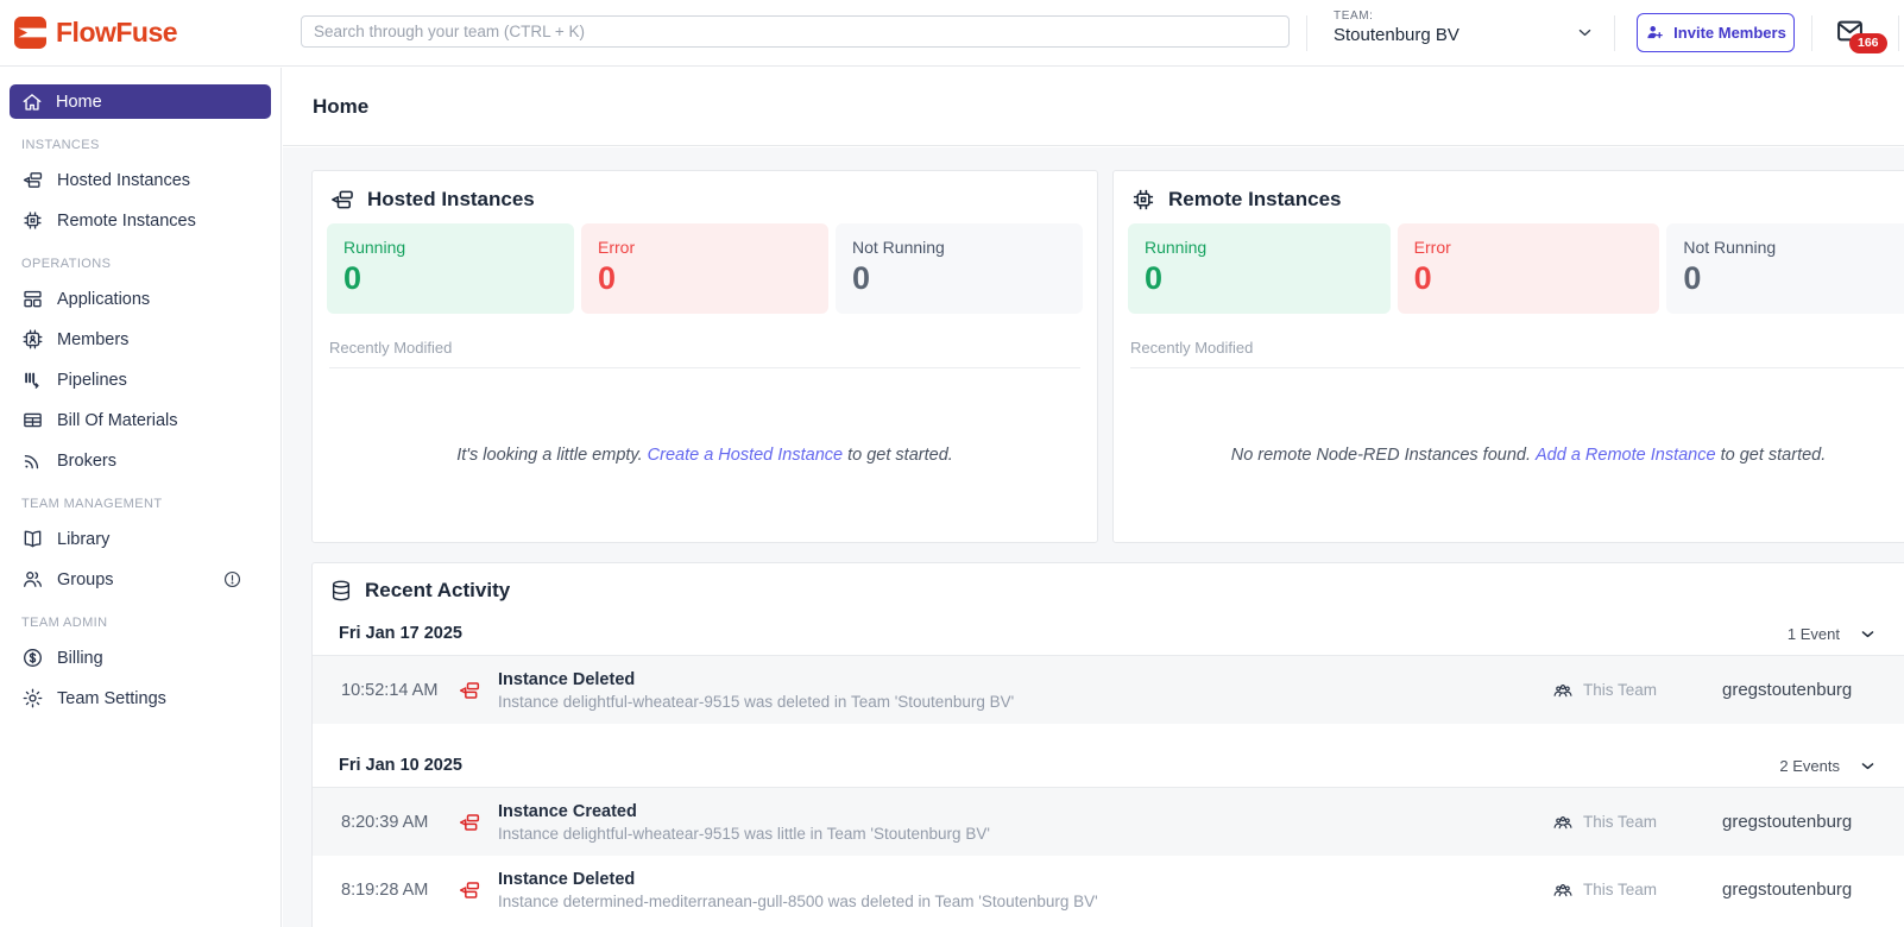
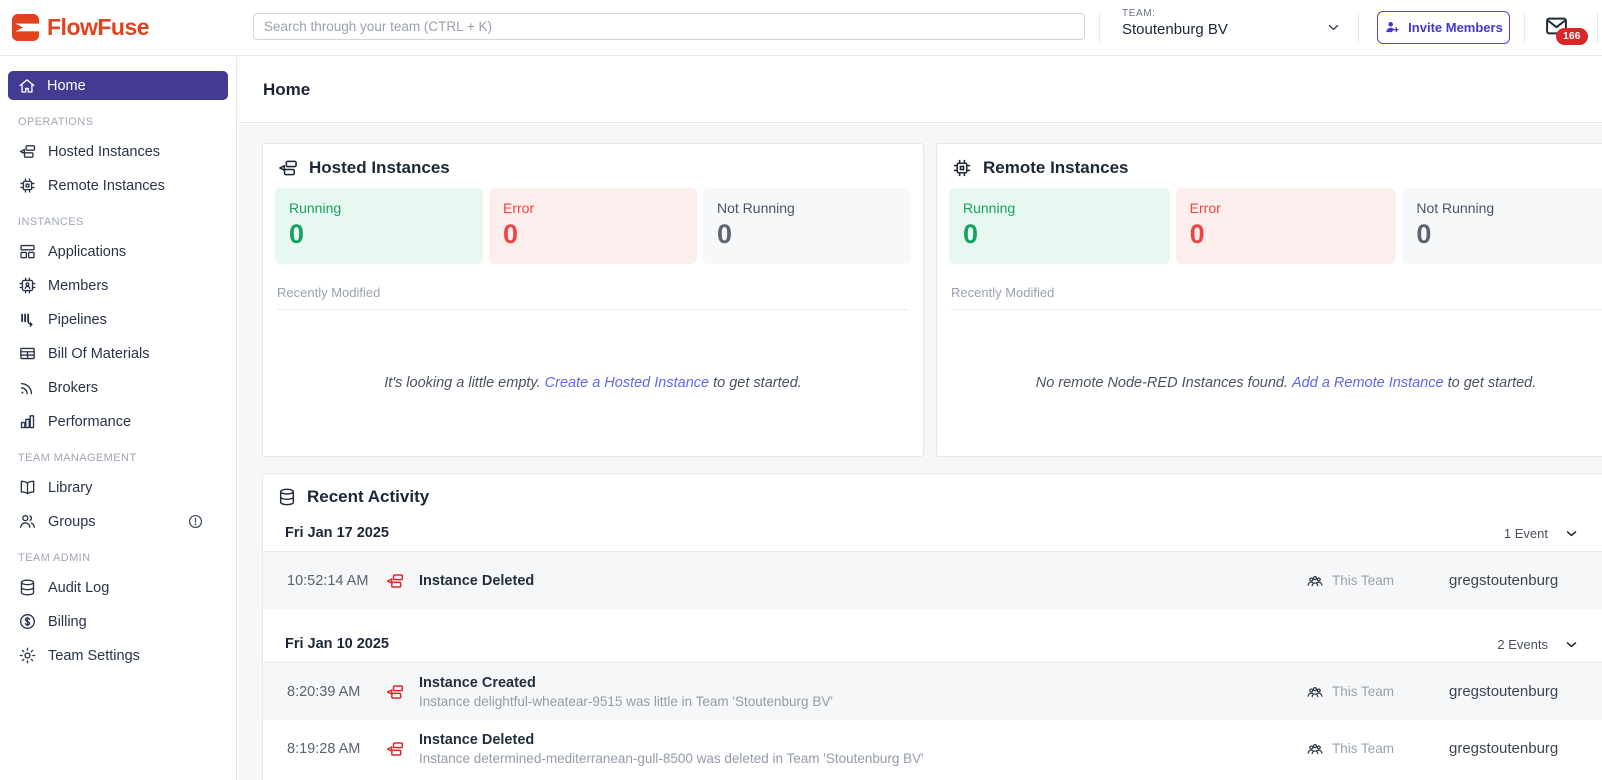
  FlowFuse
  Search through your team (CTRL + K)
  TEAM:
  Stoutenburg BV
  Invite Members
  166
  Home
- INSTANCES
+ OPERATIONS
  Hosted Instances
  Remote Instances
- OPERATIONS
+ INSTANCES
  Applications
  Members
  Pipelines
  Bill Of Materials
  Brokers
+ Performance
  TEAM MANAGEMENT
  Library
  Groups
  TEAM ADMIN
+ Audit Log
  Billing
  Team Settings
  Home
  Hosted Instances
  Running
  0
  Error
  0
  Not Running
  0
  Recently Modified
  It's looking a little empty.
  Create a Hosted Instance
  to get started.
  Remote Instances
  Running
  0
  Error
  0
  Not Running
  0
  Recently Modified
  No remote Node-RED Instances found.
  Add a Remote Instance
  to get started.
  Recent Activity
  Fri Jan 17 2025
  1 Event
  10:52:14 AM
  Instance Deleted
- Instance delightful-wheatear-9515 was deleted in Team 'Stoutenburg BV'
  This Team
  gregstoutenburg
  Fri Jan 10 2025
  2 Events
  8:20:39 AM
  Instance Created
  Instance delightful-wheatear-9515 was little in Team 'Stoutenburg BV'
  This Team
  gregstoutenburg
  8:19:28 AM
  Instance Deleted
  Instance determined-mediterranean-gull-8500 was deleted in Team 'Stoutenburg BV'
  This Team
  gregstoutenburg
